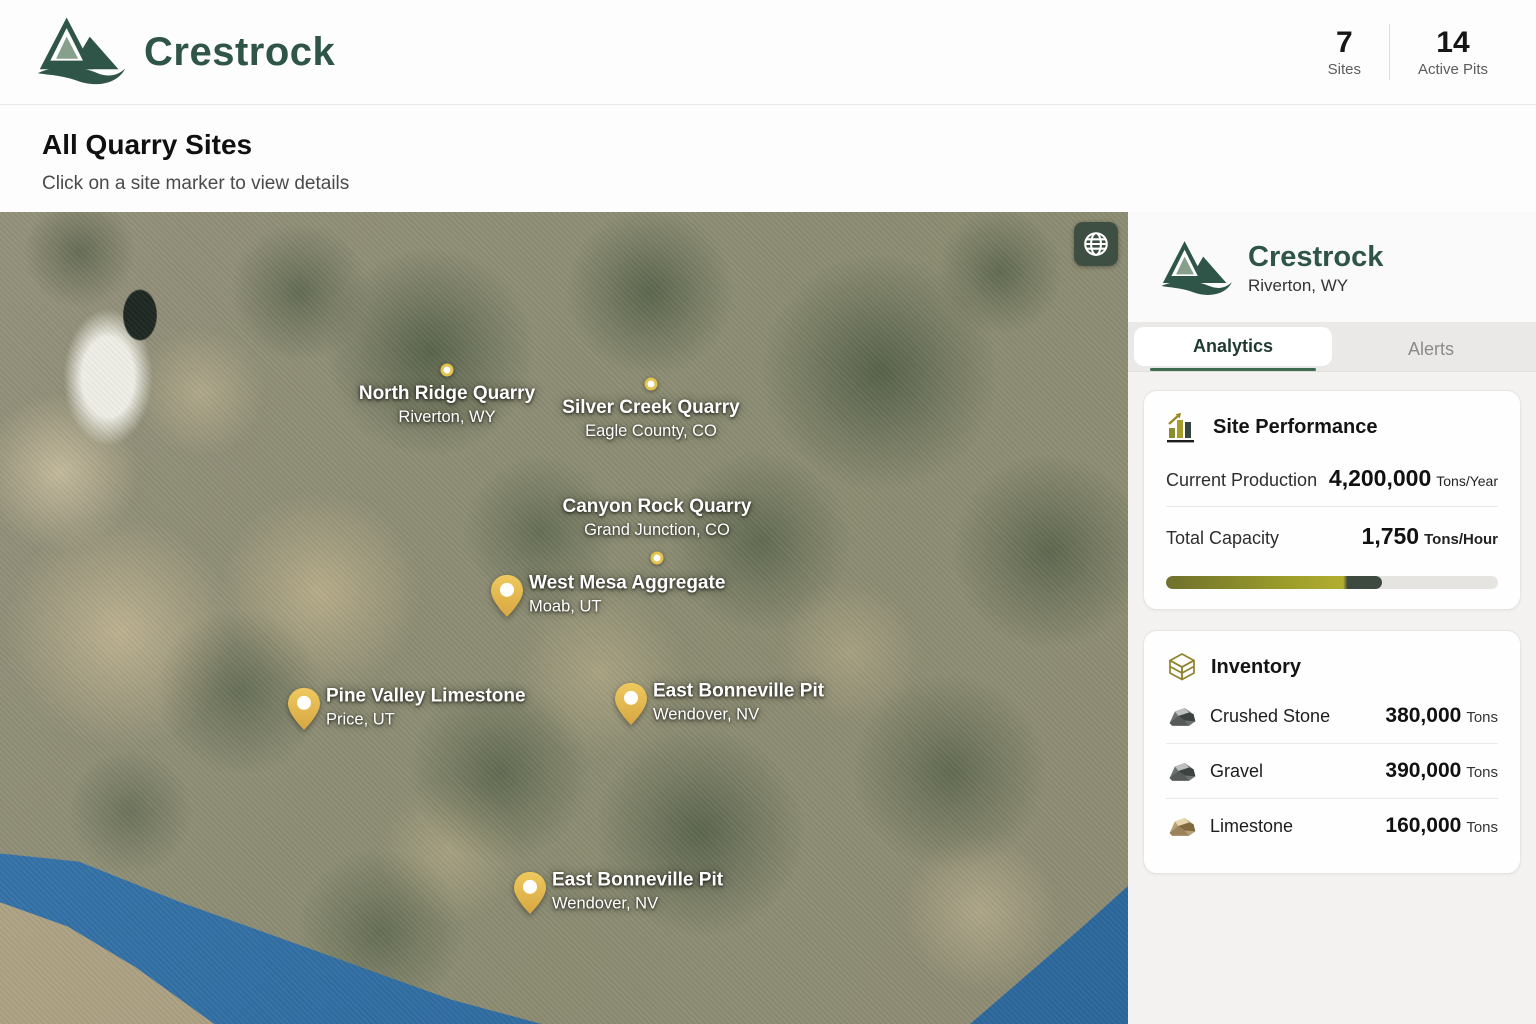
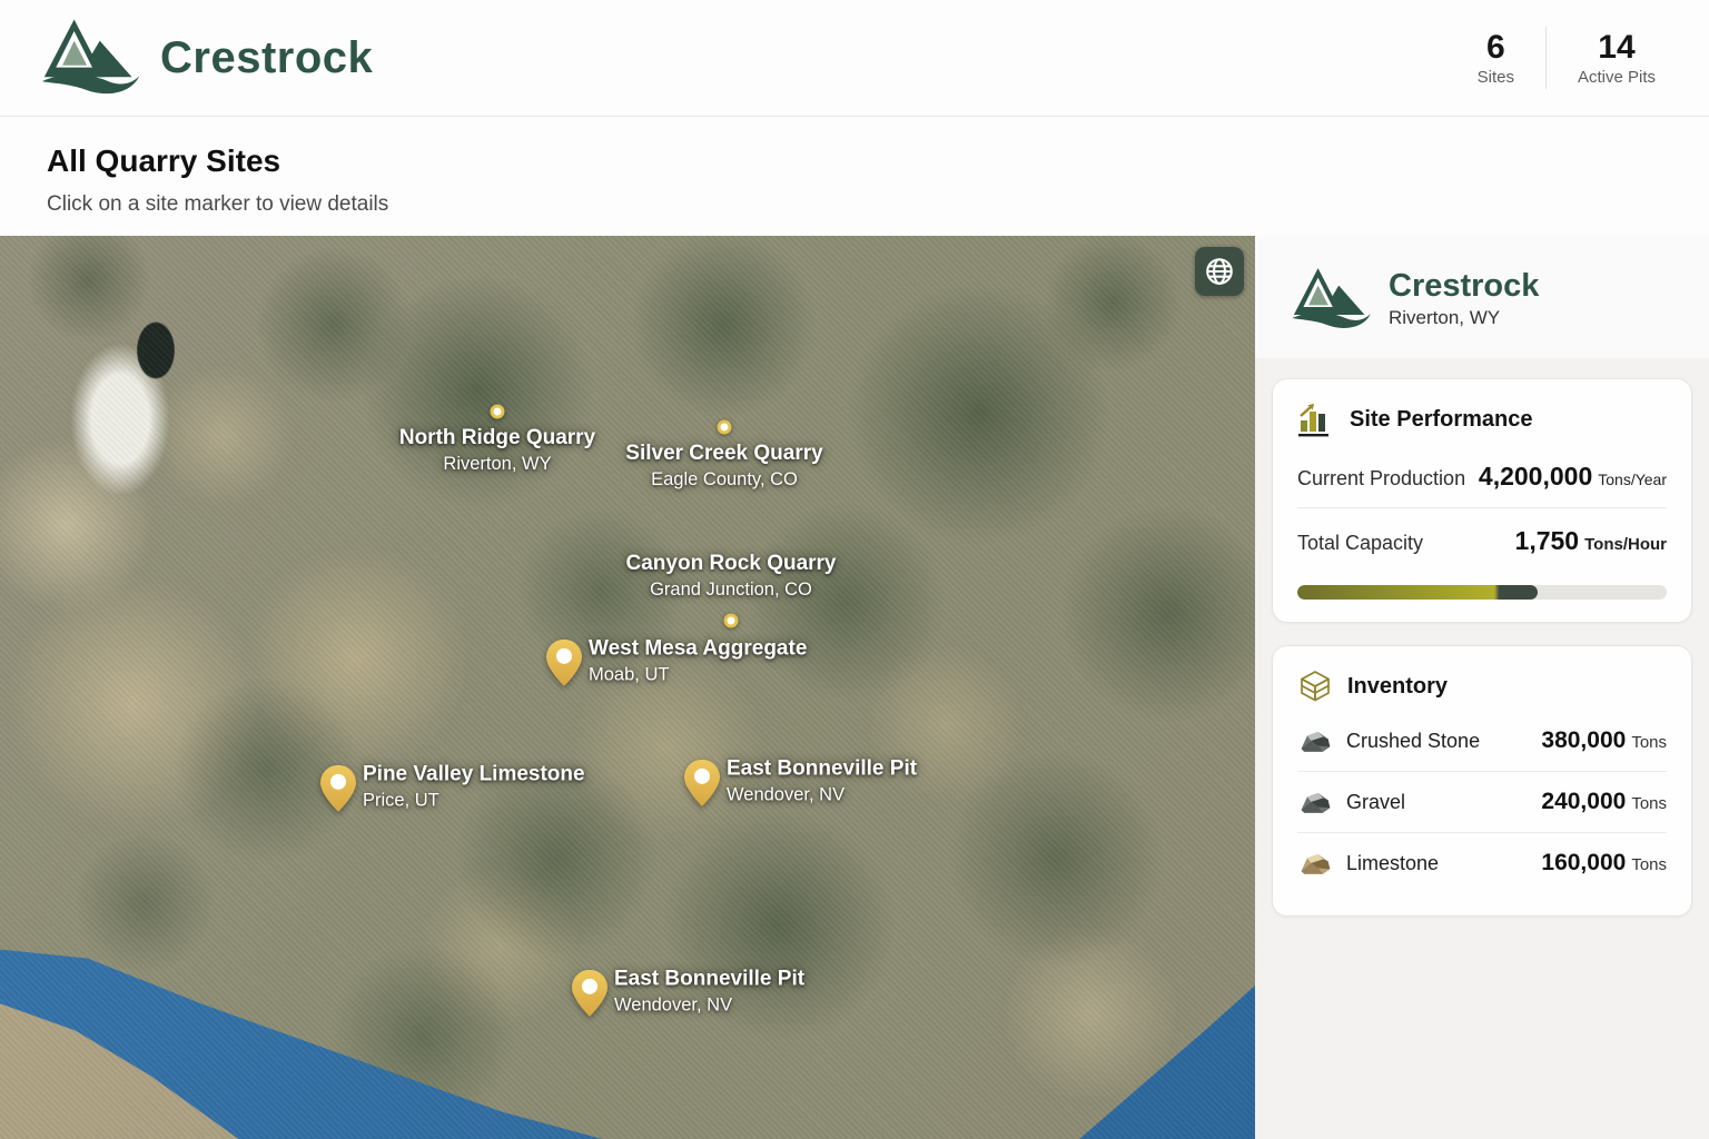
  Crestrock
- 7
+ 6
  Sites
  14
  Active Pits
  All Quarry Sites
  Click on a site marker to view details
  North Ridge Quarry
  Riverton, WY
  Silver Creek Quarry
  Eagle County, CO
  Canyon Rock Quarry
  Grand Junction, CO
  West Mesa Aggregate
  Moab, UT
  Pine Valley Limestone
  Price, UT
  East Bonneville Pit
  Wendover, NV
  East Bonneville Pit
  Wendover, NV
  Crestrock
  Riverton, WY
- Analytics
- Alerts
  Site Performance
  Current Production
  4,200,000 Tons/Year
  Total Capacity
  1,750 Tons/Hour
  Inventory
  Crushed Stone
  380,000 Tons
  Gravel
- 390,000 Tons
+ 240,000 Tons
  Limestone
  160,000 Tons
